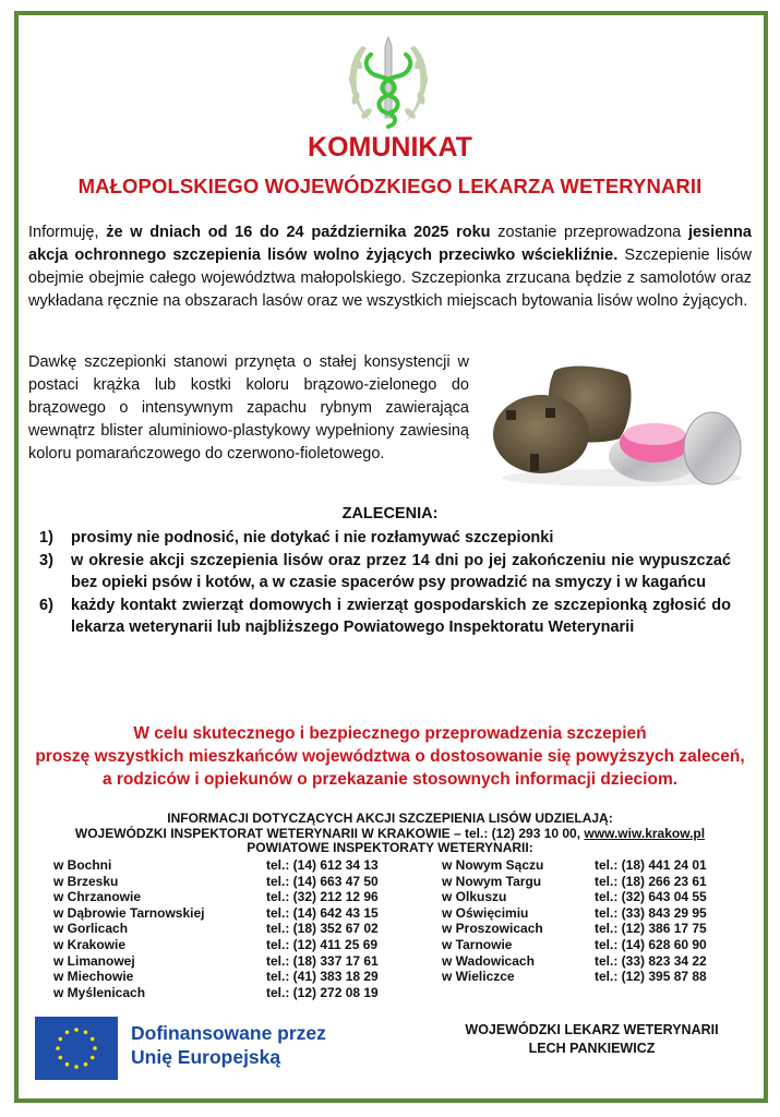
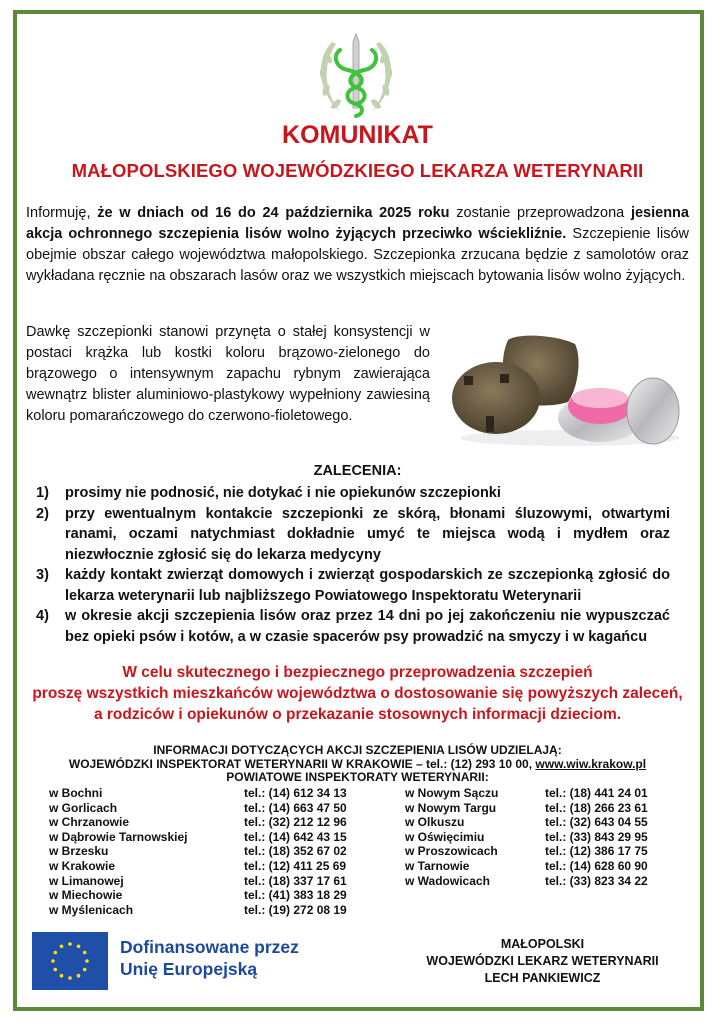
  KOMUNIKAT
  MAŁOPOLSKIEGO WOJEWÓDZKIEGO LEKARZA WETERYNARII
- Informuję, że w dniach od 16 do 24 października 2025 roku zostanie przeprowadzona jesienna akcja ochronnego szczepienia lisów wolno żyjących przeciwko wściekliźnie. Szczepienie lisów obejmie obejmie całego województwa małopolskiego. Szczepionka zrzucana będzie z samolotów oraz wykładana ręcznie na obszarach lasów oraz we wszystkich miejscach bytowania lisów wolno żyjących.
+ Informuję, że w dniach od 16 do 24 października 2025 roku zostanie przeprowadzona jesienna akcja ochronnego szczepienia lisów wolno żyjących przeciwko wściekliźnie. Szczepienie lisów obejmie obszar całego województwa małopolskiego. Szczepionka zrzucana będzie z samolotów oraz wykładana ręcznie na obszarach lasów oraz we wszystkich miejscach bytowania lisów wolno żyjących.
  Dawkę szczepionki stanowi przynęta o stałej konsystencji w postaci krążka lub kostki koloru brązowo-zielonego do brązowego o intensywnym zapachu rybnym zawierająca wewnątrz blister aluminiowo-plastykowy wypełniony zawiesiną koloru pomarańczowego do czerwono-fioletowego.
  ZALECENIA:
  1)
- prosimy nie podnosić, nie dotykać i nie rozłamywać szczepionki
+ prosimy nie podnosić, nie dotykać i nie opiekunów szczepionki
+ 2)
+ przy ewentualnym kontakcie szczepionki ze skórą, błonami śluzowymi, otwartymi ranami, oczami natychmiast dokładnie umyć te miejsca wodą i mydłem oraz niezwłocznie zgłosić się do lekarza medycyny
  3)
- w okresie akcji szczepienia lisów oraz przez 14 dni po jej zakończeniu nie wypuszczać bez opieki psów i kotów, a w czasie spacerów psy prowadzić na smyczy i w kagańcu
+ każdy kontakt zwierząt domowych i zwierząt gospodarskich ze szczepionką zgłosić do lekarza weterynarii lub najbliższego Powiatowego Inspektoratu Weterynarii
- 6)
+ 4)
- każdy kontakt zwierząt domowych i zwierząt gospodarskich ze szczepionką zgłosić do lekarza weterynarii lub najbliższego Powiatowego Inspektoratu Weterynarii
+ w okresie akcji szczepienia lisów oraz przez 14 dni po jej zakończeniu nie wypuszczać bez opieki psów i kotów, a w czasie spacerów psy prowadzić na smyczy i w kagańcu
  W celu skutecznego i bezpiecznego przeprowadzenia szczepień
  proszę wszystkich mieszkańców województwa o dostosowanie się powyższych zaleceń,
  a rodziców i opiekunów o przekazanie stosownych informacji dzieciom.
  INFORMACJI DOTYCZĄCYCH AKCJI SZCZEPIENIA LISÓW UDZIELAJĄ:
  WOJEWÓDZKI INSPEKTORAT WETERYNARII W KRAKOWIE – tel.: (12) 293 10 00, www.wiw.krakow.pl
  POWIATOWE INSPEKTORATY WETERYNARII:
  w Bochni
  tel.: (14) 612 34 13
- w Brzesku
+ w Gorlicach
  tel.: (14) 663 47 50
  w Chrzanowie
  tel.: (32) 212 12 96
  w Dąbrowie Tarnowskiej
  tel.: (14) 642 43 15
- w Gorlicach
+ w Brzesku
  tel.: (18) 352 67 02
  w Krakowie
  tel.: (12) 411 25 69
  w Limanowej
  tel.: (18) 337 17 61
  w Miechowie
  tel.: (41) 383 18 29
  w Myślenicach
- tel.: (12) 272 08 19
+ tel.: (19) 272 08 19
  w Nowym Sączu
  tel.: (18) 441 24 01
  w Nowym Targu
  tel.: (18) 266 23 61
  w Olkuszu
  tel.: (32) 643 04 55
  w Oświęcimiu
  tel.: (33) 843 29 95
  w Proszowicach
  tel.: (12) 386 17 75
  w Tarnowie
  tel.: (14) 628 60 90
  w Wadowicach
  tel.: (33) 823 34 22
- w Wieliczce
- tel.: (12) 395 87 88
  Dofinansowane przez
  Unię Europejską
+ MAŁOPOLSKI
  WOJEWÓDZKI LEKARZ WETERYNARII
  LECH PANKIEWICZ
